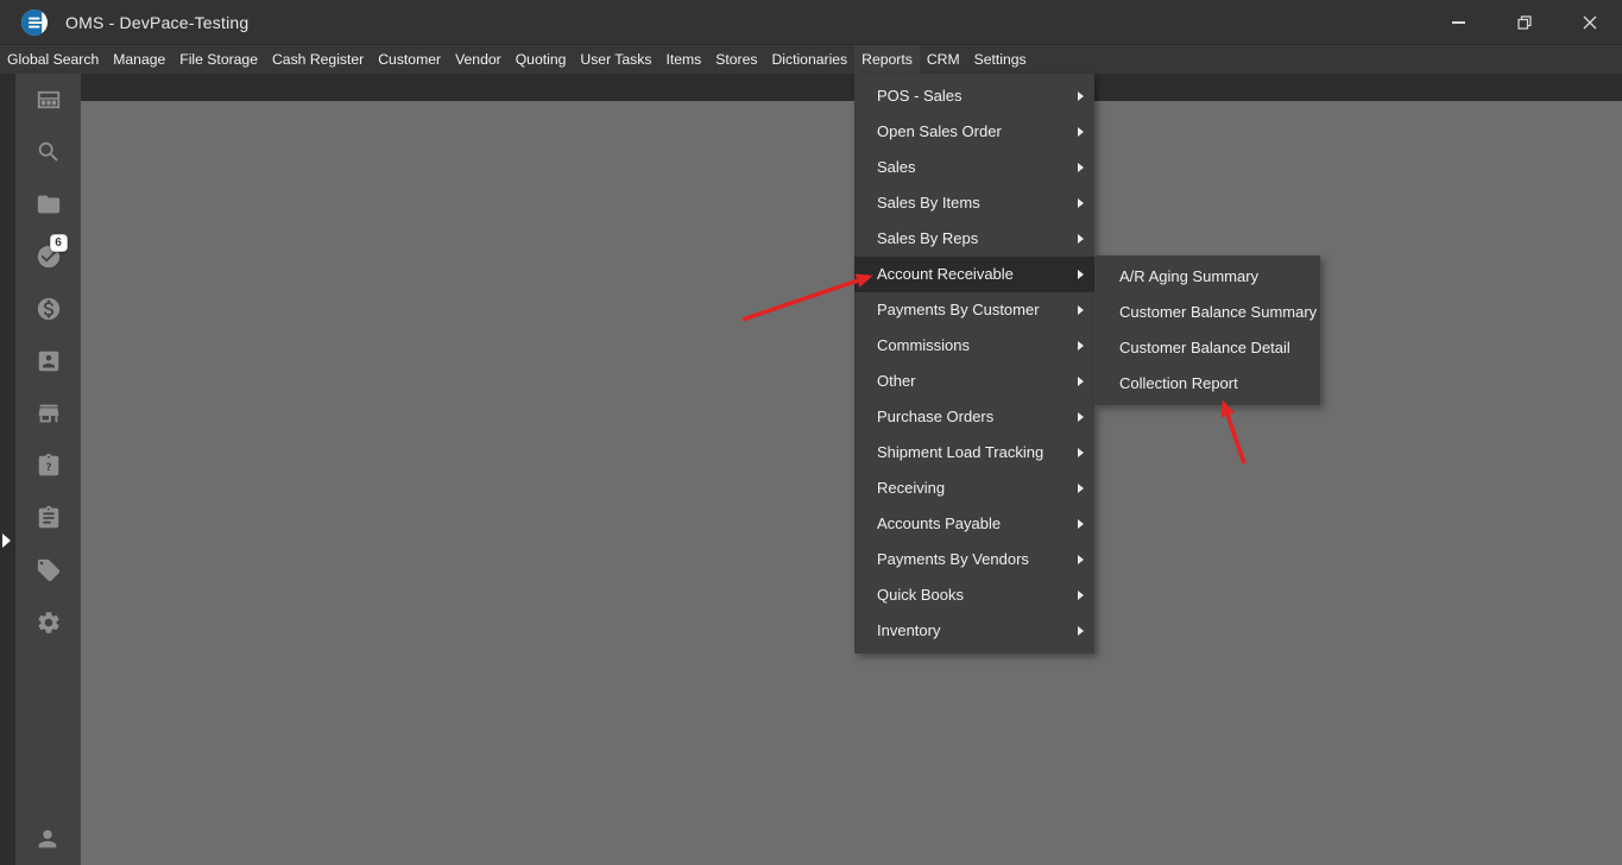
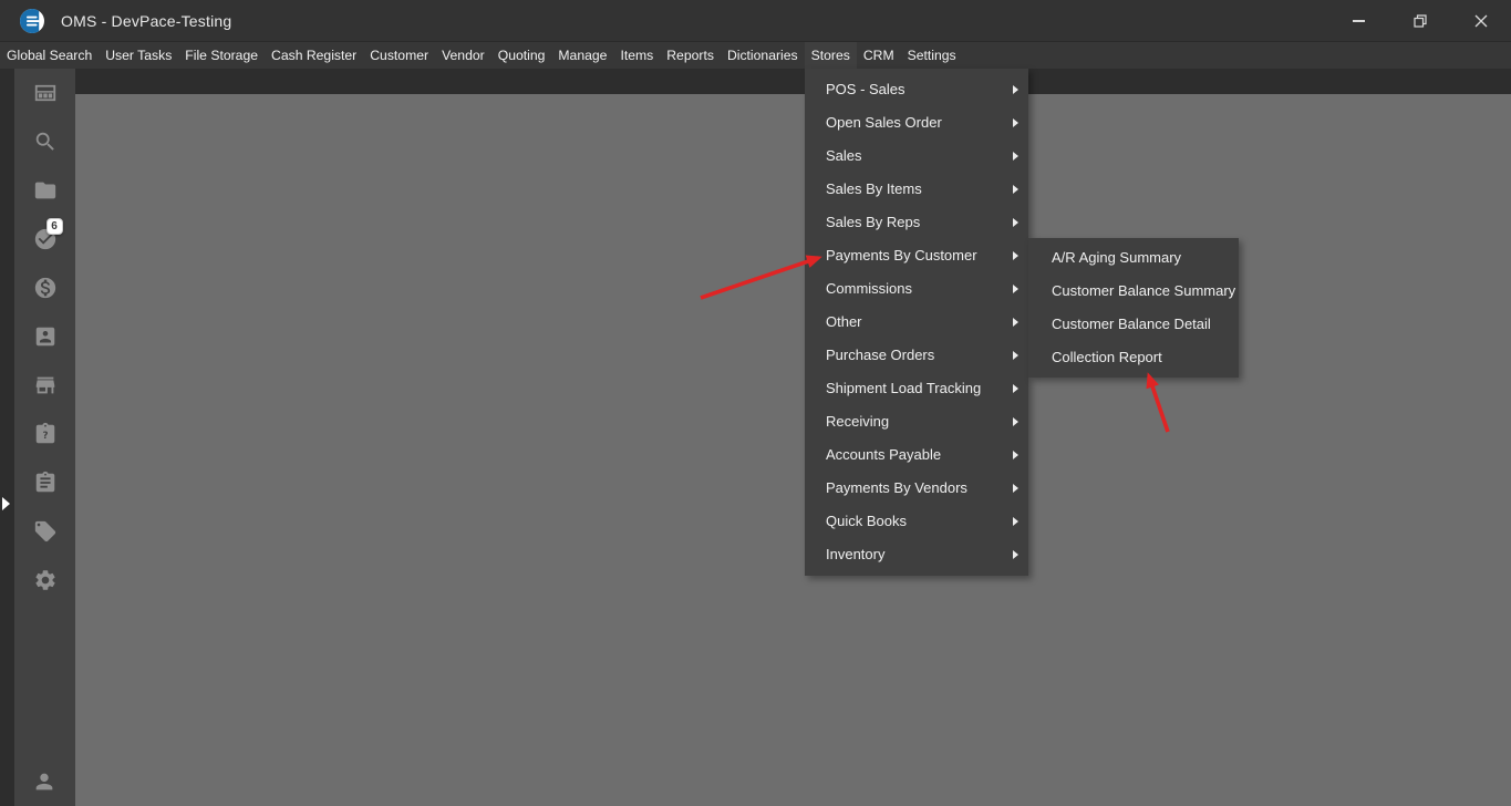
  OMS - DevPace-Testing
  Global Search
- Manage
+ User Tasks
  File Storage
  Cash Register
  Customer
  Vendor
  Quoting
- User Tasks
+ Manage
  Items
- Stores
+ Reports
  Dictionaries
- Reports
+ Stores
  CRM
  Settings
  6
  POS - Sales
  Open Sales Order
  Sales
  Sales By Items
  Sales By Reps
- Account Receivable
  Payments By Customer
  Commissions
  Other
  Purchase Orders
  Shipment Load Tracking
  Receiving
  Accounts Payable
  Payments By Vendors
  Quick Books
  Inventory
  A/R Aging Summary
  Customer Balance Summary
  Customer Balance Detail
  Collection Report
